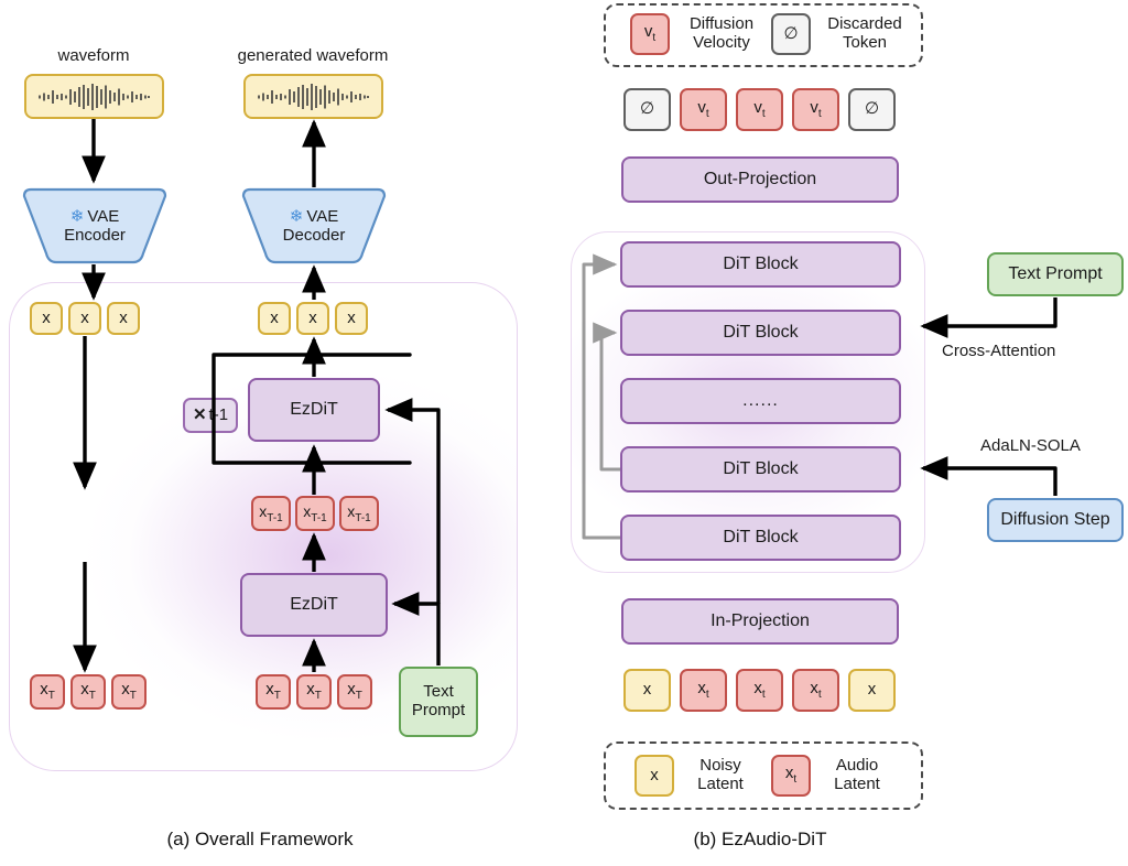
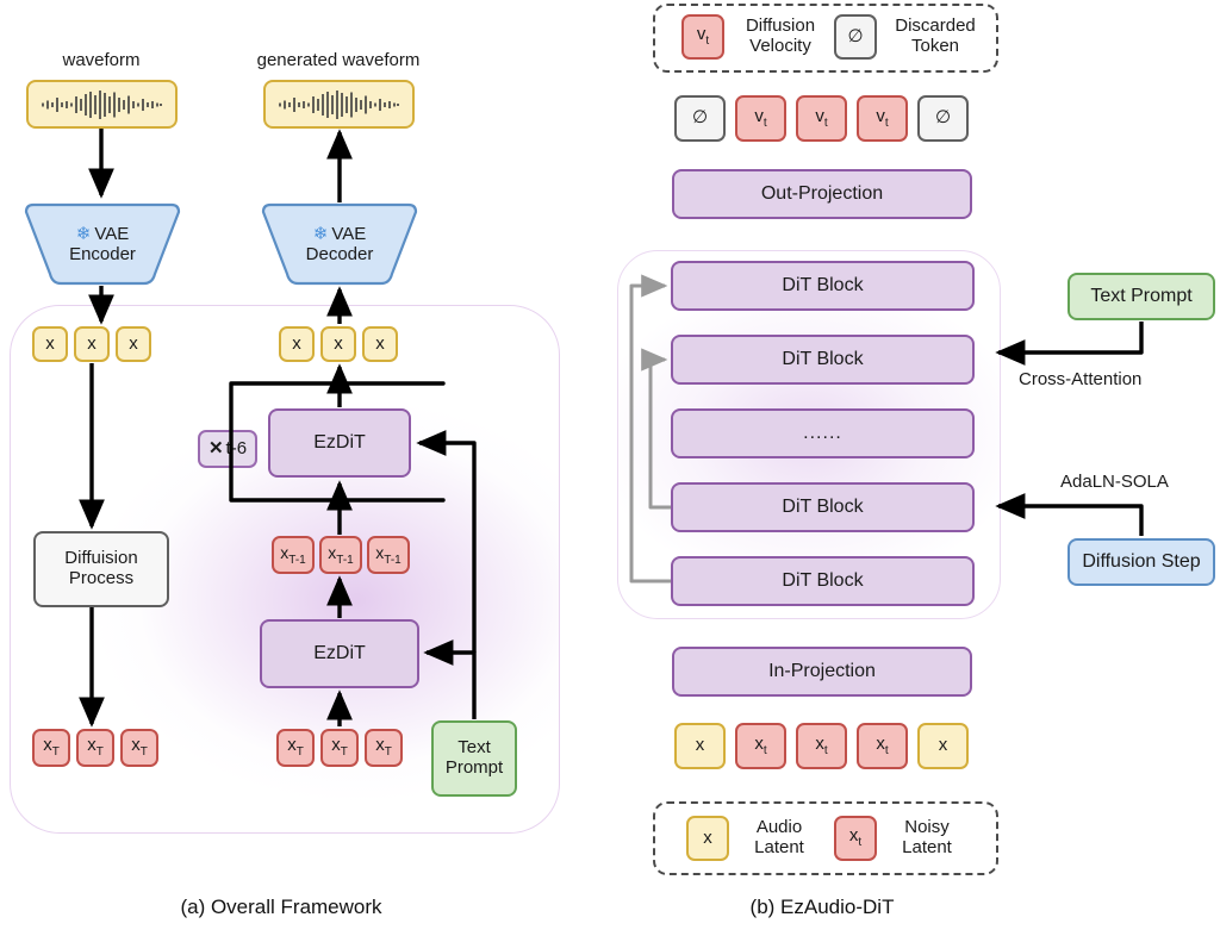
  waveform
  generated waveform
  ❄
  VAE
  Encoder
  ❄
  VAE
  Decoder
  x
  x
  x
  x
  x
  x
+ Diffuision
+ Process
  xT
  xT
  xT
  xT
  xT
  xT
  xT-1
  xT-1
  xT-1
  EzDiT
  EzDiT
  ✕
- t-1
+ t-6
  Text
  Prompt
  vt
  Diffusion
  Velocity
  ∅
  Discarded
  Token
  ∅
  vt
  vt
  vt
  ∅
  Out-Projection
  DiT Block
  DiT Block
  ......
  DiT Block
  DiT Block
  In-Projection
  x
  xt
  xt
  xt
  x
  x
- Noisy
+ Audio
  Latent
  xt
- Audio
+ Noisy
  Latent
  Text Prompt
  Diffusion Step
  Cross-Attention
  AdaLN-SOLA
  (a) Overall Framework
  (b) EzAudio-DiT
